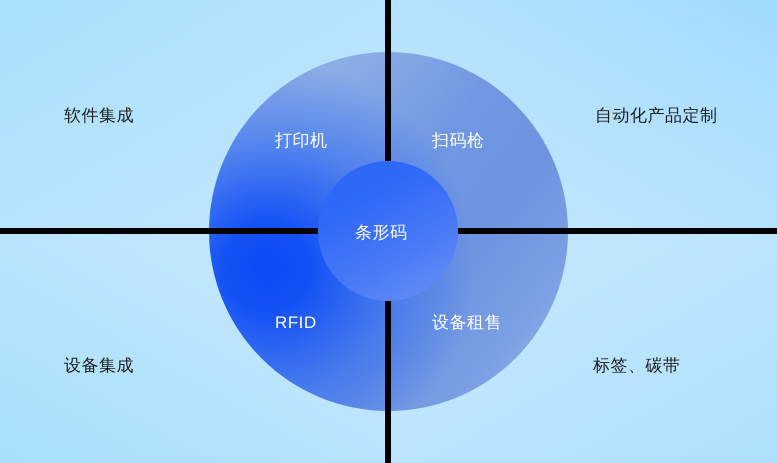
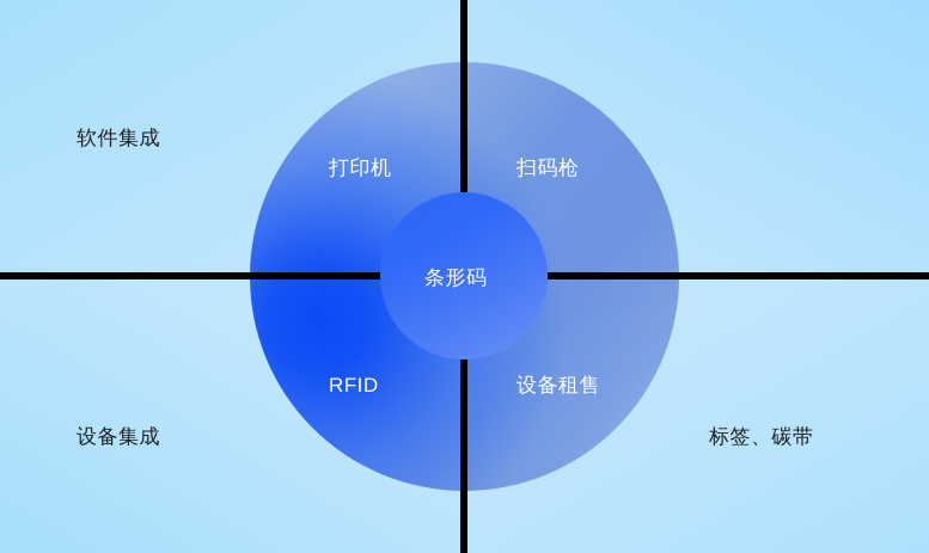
  软件集成
- 自动化产品定制
  设备集成
  标签、碳带
  打印机
  扫码枪
  RFID
  设备租售
  条形码
